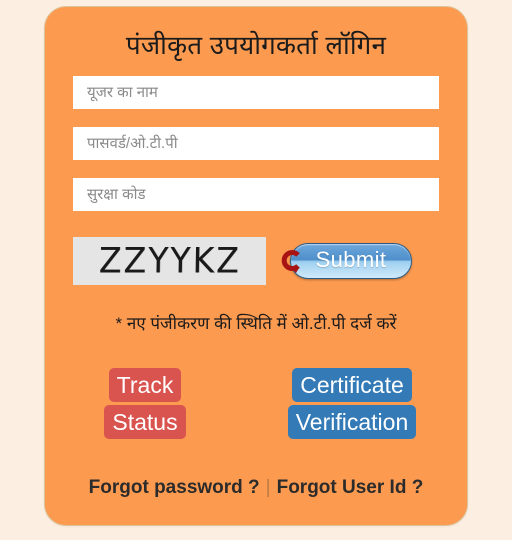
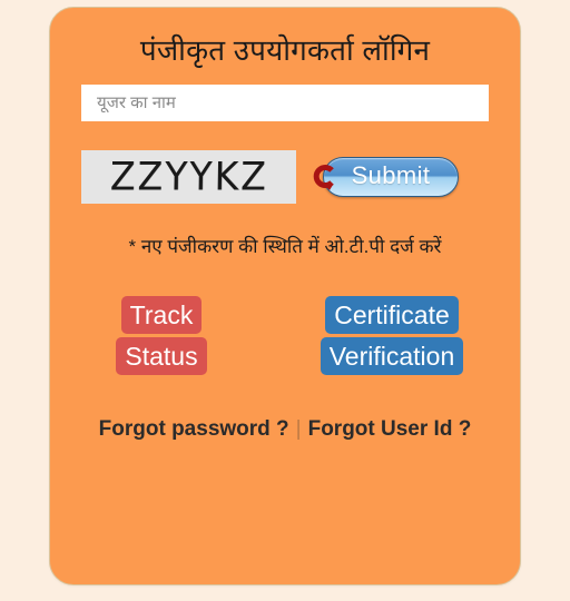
  पंजीकृत उपयोगकर्ता लॉगिन
  यूजर का नाम
- पासवर्ड/ओ.टी.पी
- सुरक्षा कोड
  ZZYYKZ
  Submit
  * नए पंजीकरण की स्थिति में ओ.टी.पी दर्ज करें
  Track Status
  Certificate Verification
  Forgot password ? | Forgot User Id ?
